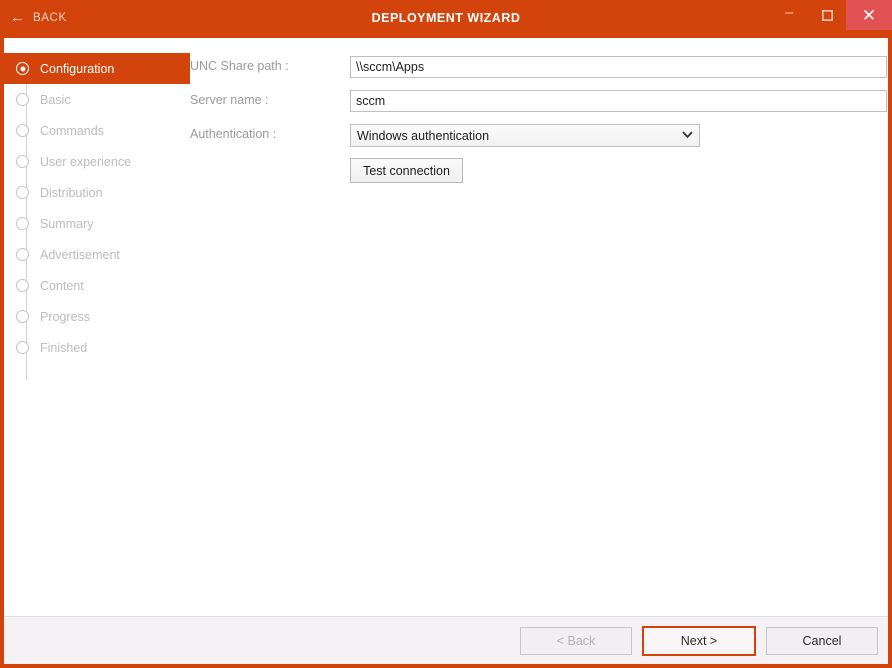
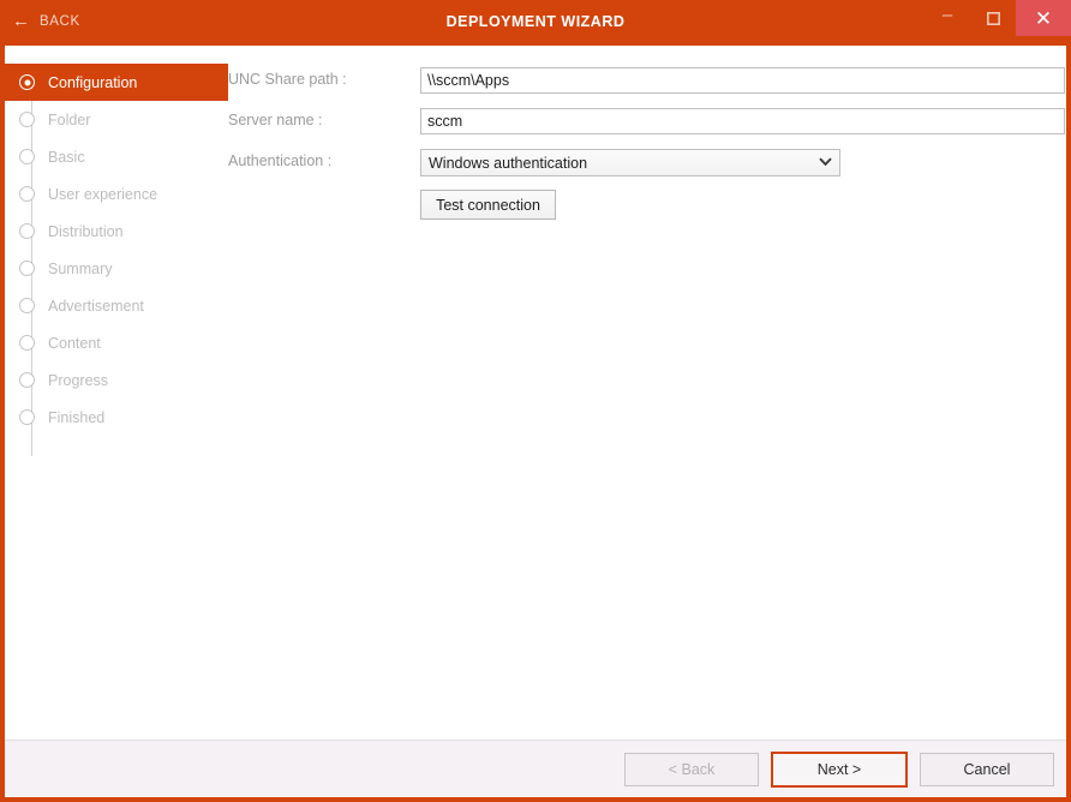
  ←
  BACK
  DEPLOYMENT WIZARD
  –
  ✕
  Configuration
+ Folder
  Basic
- Commands
  User experience
  Distribution
  Summary
  Advertisement
  Content
  Progress
  Finished
  UNC Share path :
  \\sccm\Apps
  Server name :
  sccm
  Authentication :
  Windows authentication
  Test connection
  < Back
  Next >
  Cancel
